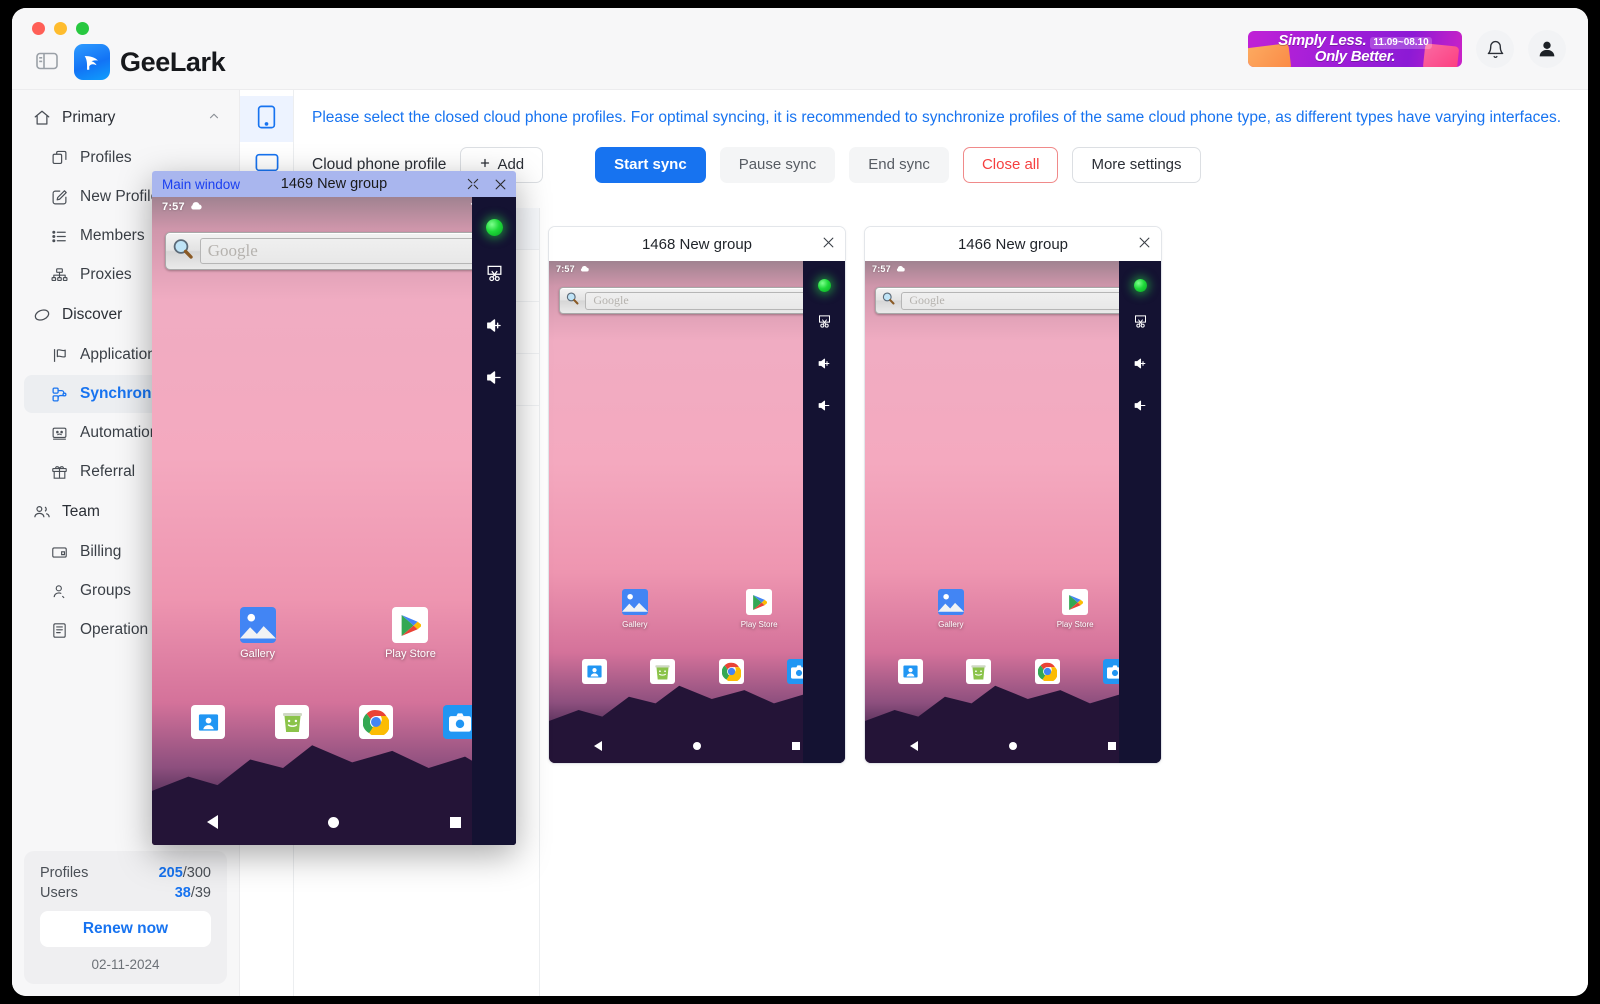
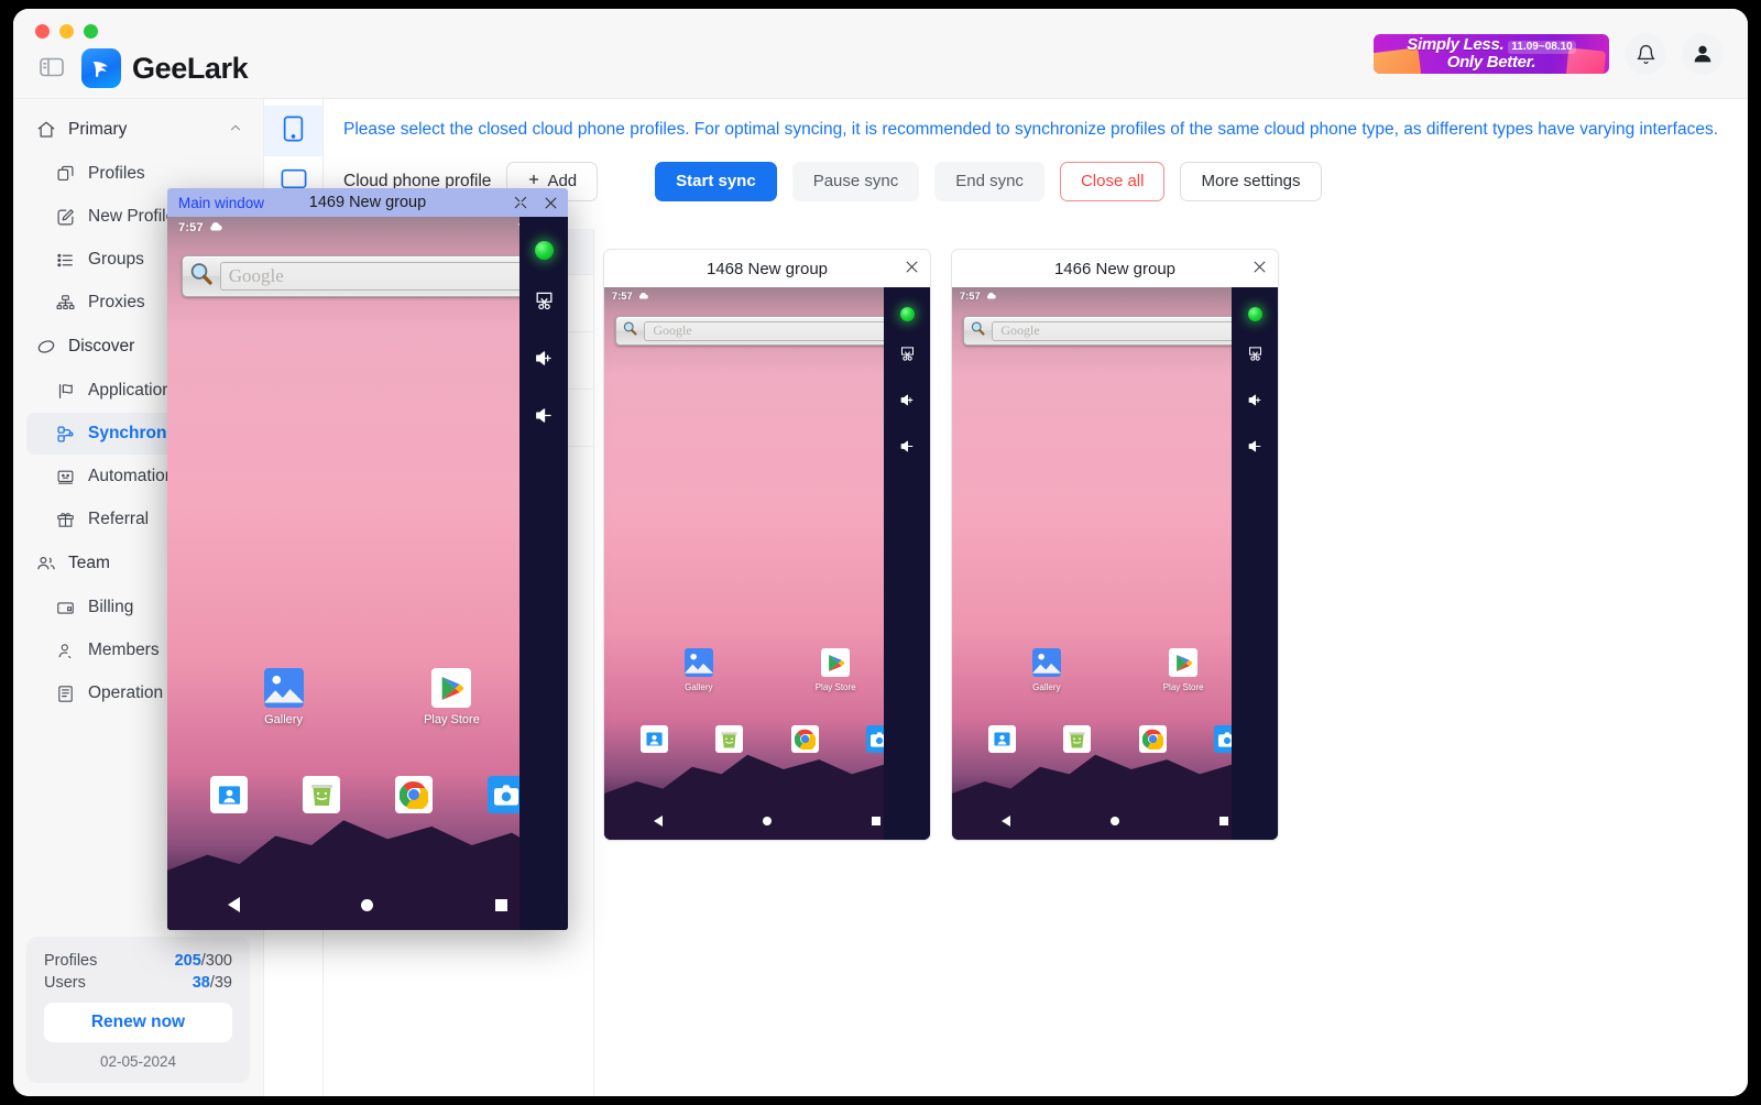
  GeeLark
  Simply Less.
  11.09~08.10
  Only Better.
  Primary
  Profiles
  New Profil
- Members
+ Groups
  Proxies
  Discover
  Applicatio
  Automatio
  Referral
  Team
  Billing
- Groups
+ Members
  Operation
  Profiles
  205/300
  Users
  38/39
  Renew now
- 02-11-2024
+ 02-05-2024
  Please select the closed cloud phone profiles. For optimal syncing, it is recommended to synchronize profiles of the same cloud phone type, as different types have varying interfaces.
  Cloud phone profile
  Add
  Start sync
  Pause sync
  End sync
  Close all
  More settings
  1468 New group
  7:57
  Google
  Gallery
  Play Store
  1466 New group
  7:57
  Google
  Gallery
  Play Store
  Main window
  1469 New group
  7:57
  Google
  Gallery
  Play Store
